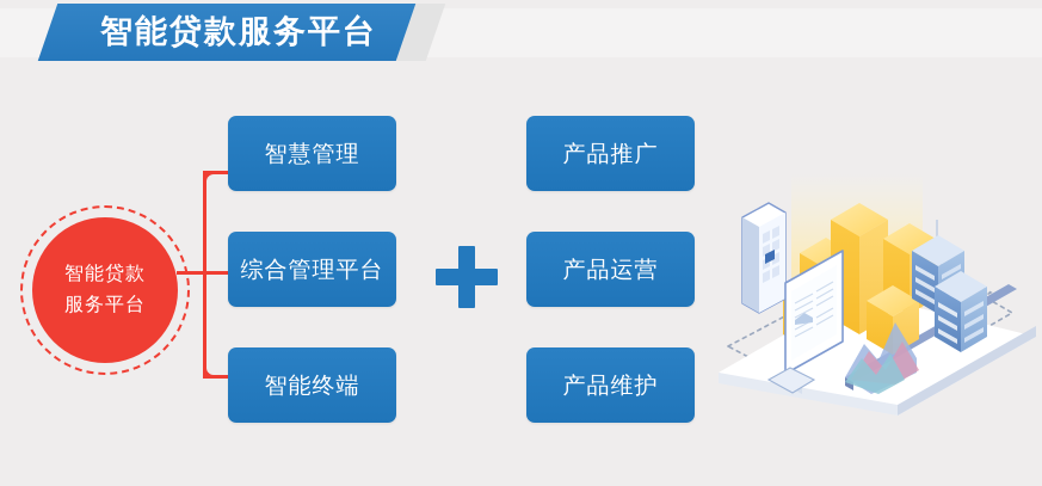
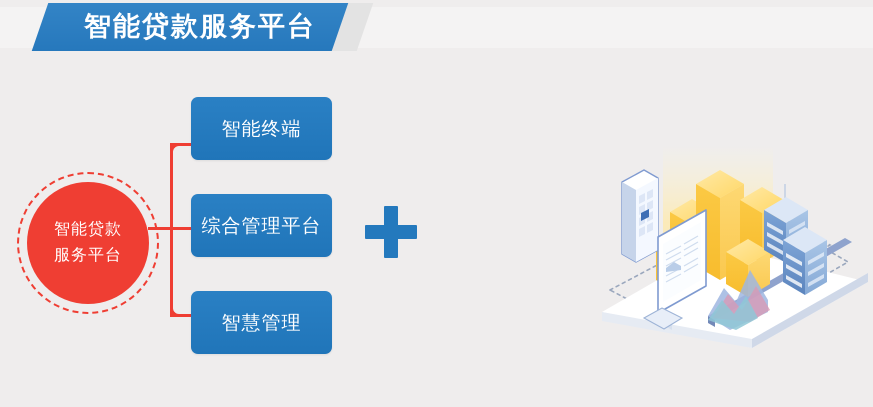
  智能贷款服务平台
  智能贷款
  服务平台
- 智慧管理
+ 智能终端
  综合管理平台
- 智能终端
+ 智慧管理
- 产品推广
- 产品运营
- 产品维护
